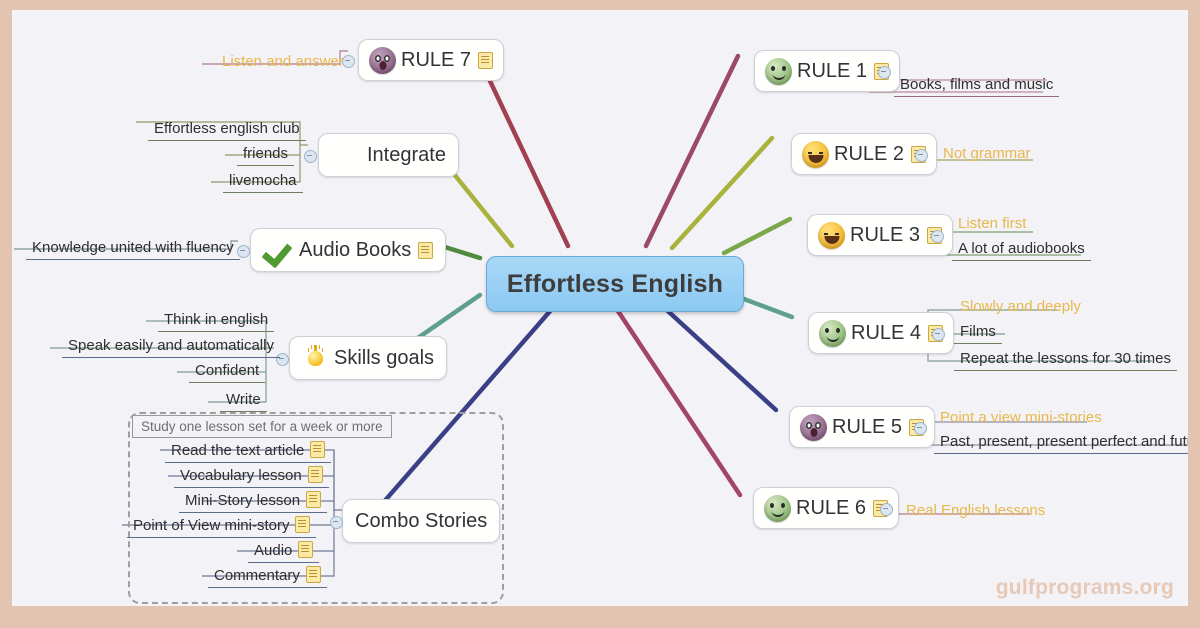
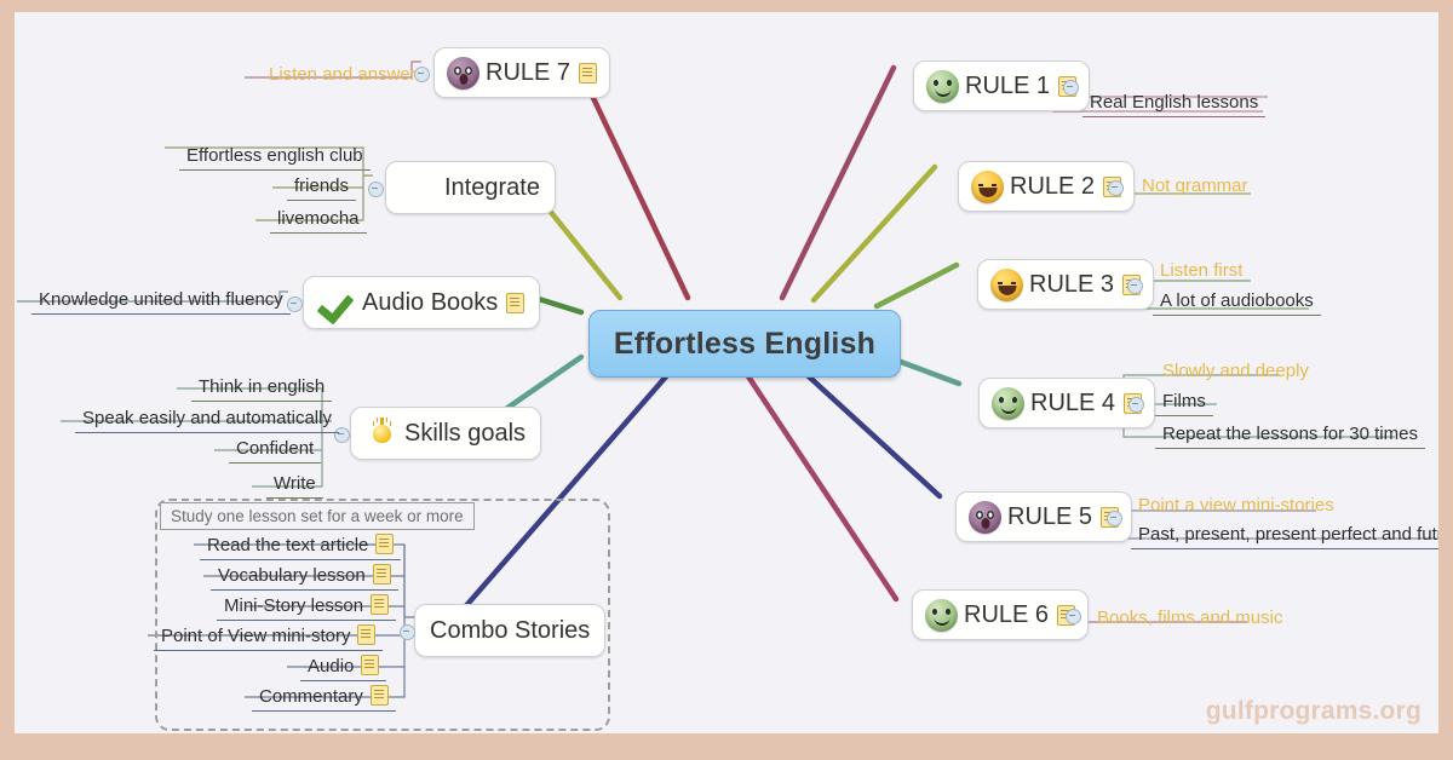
  Effortless English
  RULE 1
- Books, films and music
+ Real English lessons
  RULE 2
  Not grammar
  RULE 3
  Listen first
  A lot of audiobooks
  RULE 4
  Slowly and deeply
  Films
  Repeat the lessons for 30 times
  RULE 5
  Point a view mini-stories
  Past, present, present perfect and fut
  RULE 6
- Real English lessons
+ Books, films and music
  RULE 7
  Listen and answer
  Integrate
  Effortless english club
  friends
  livemocha
  Audio Books
  Knowledge united with fluency
  Skills goals
  Think in english
  Speak easily and automatically
  Confident
  Write
  Study one lesson set for a week or more
  Combo Stories
  Read the text article
  Vocabulary lesson
  Mini-Story lesson
  Point of View mini-story
  Audio
  Commentary
  gulfprograms.org
